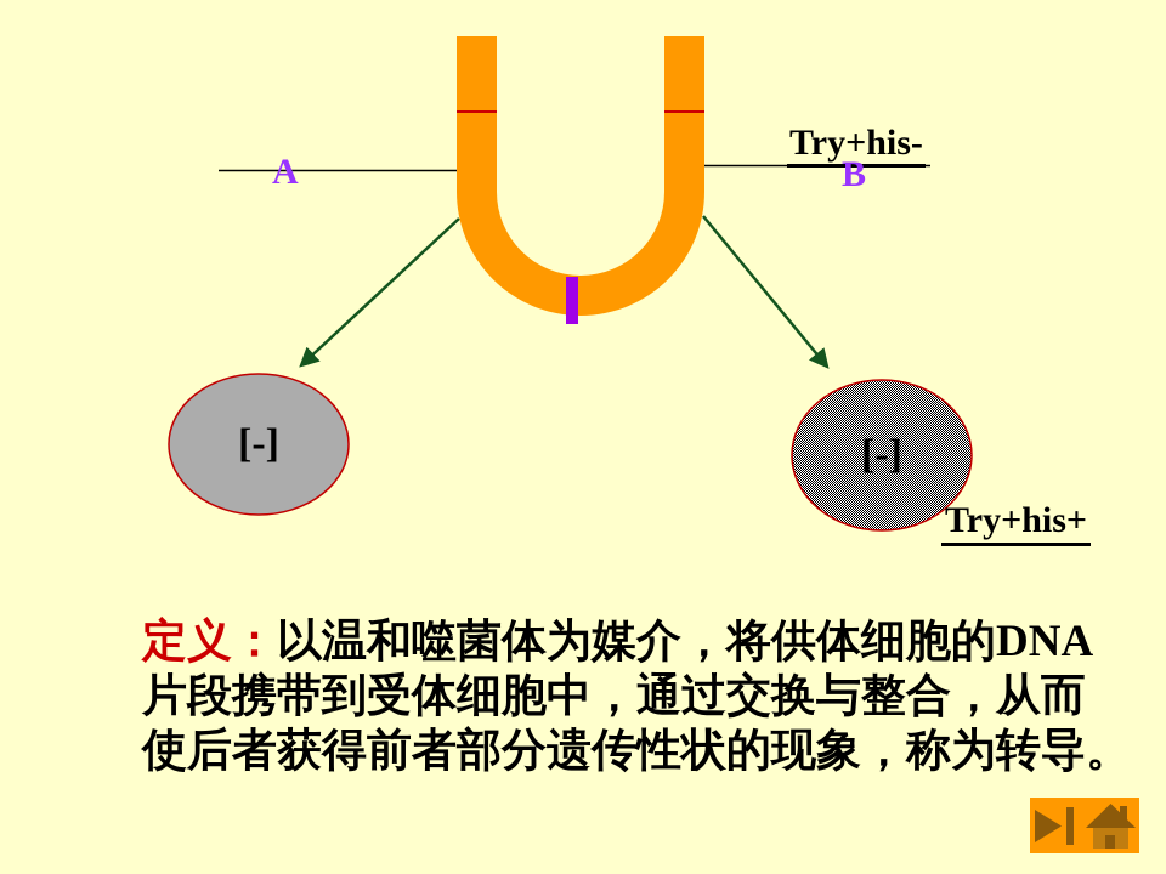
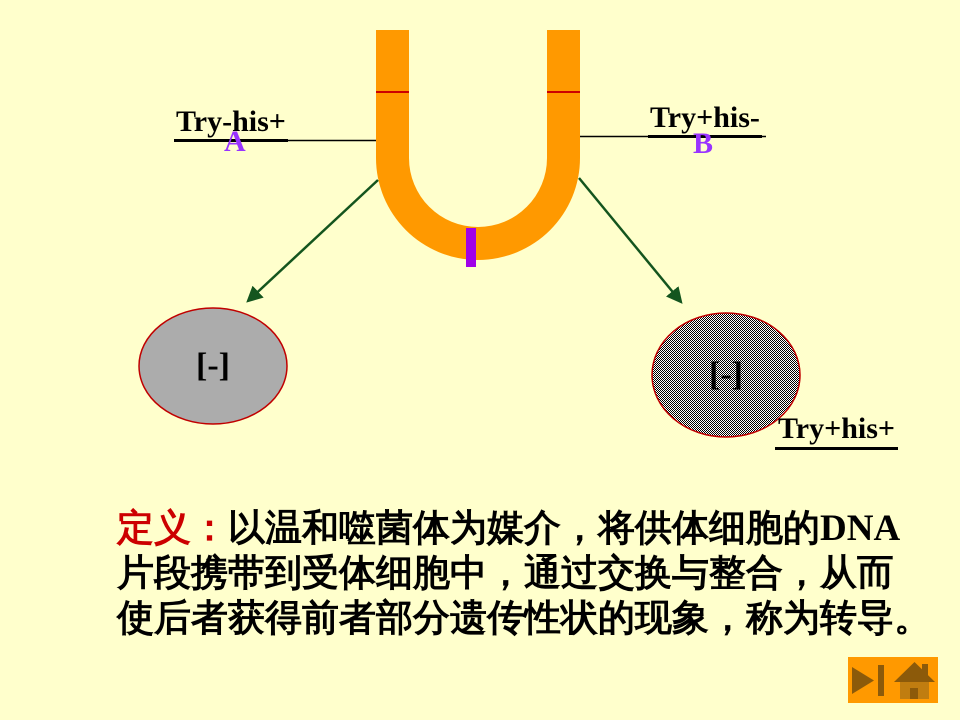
+ Try-his+
  A
  Try+his-
  B
  [-]
  [-]
  Try+his+
  定义：以温和噬菌体为媒介，将供体细胞的DNA
  片段携带到受体细胞中，通过交换与整合，从而
  使后者获得前者部分遗传性状的现象，称为转导。
